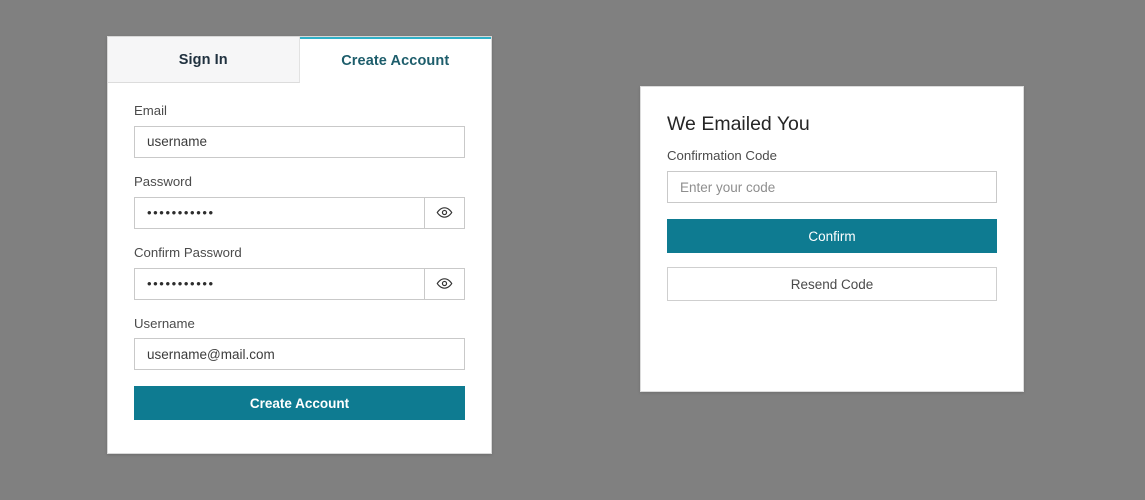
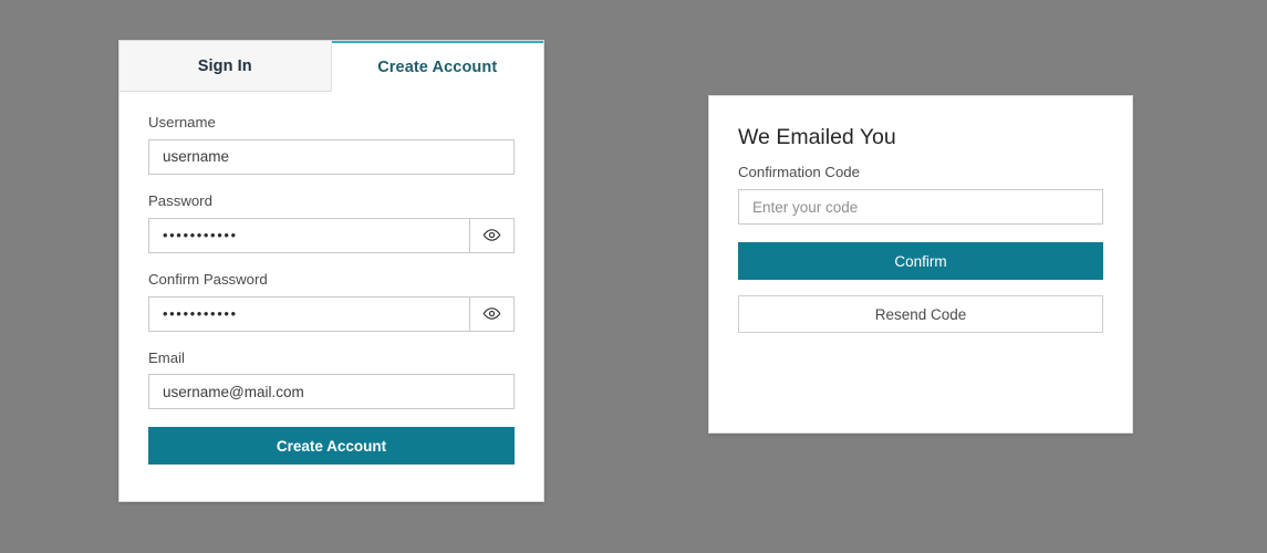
  Sign In
  Create Account
- Email
+ Username
  username
  Password
  •••••••••••
  Confirm Password
  •••••••••••
- Username
+ Email
  username@mail.com
  Create Account
  We Emailed You
  Confirmation Code
  Enter your code
  Confirm
  Resend Code
